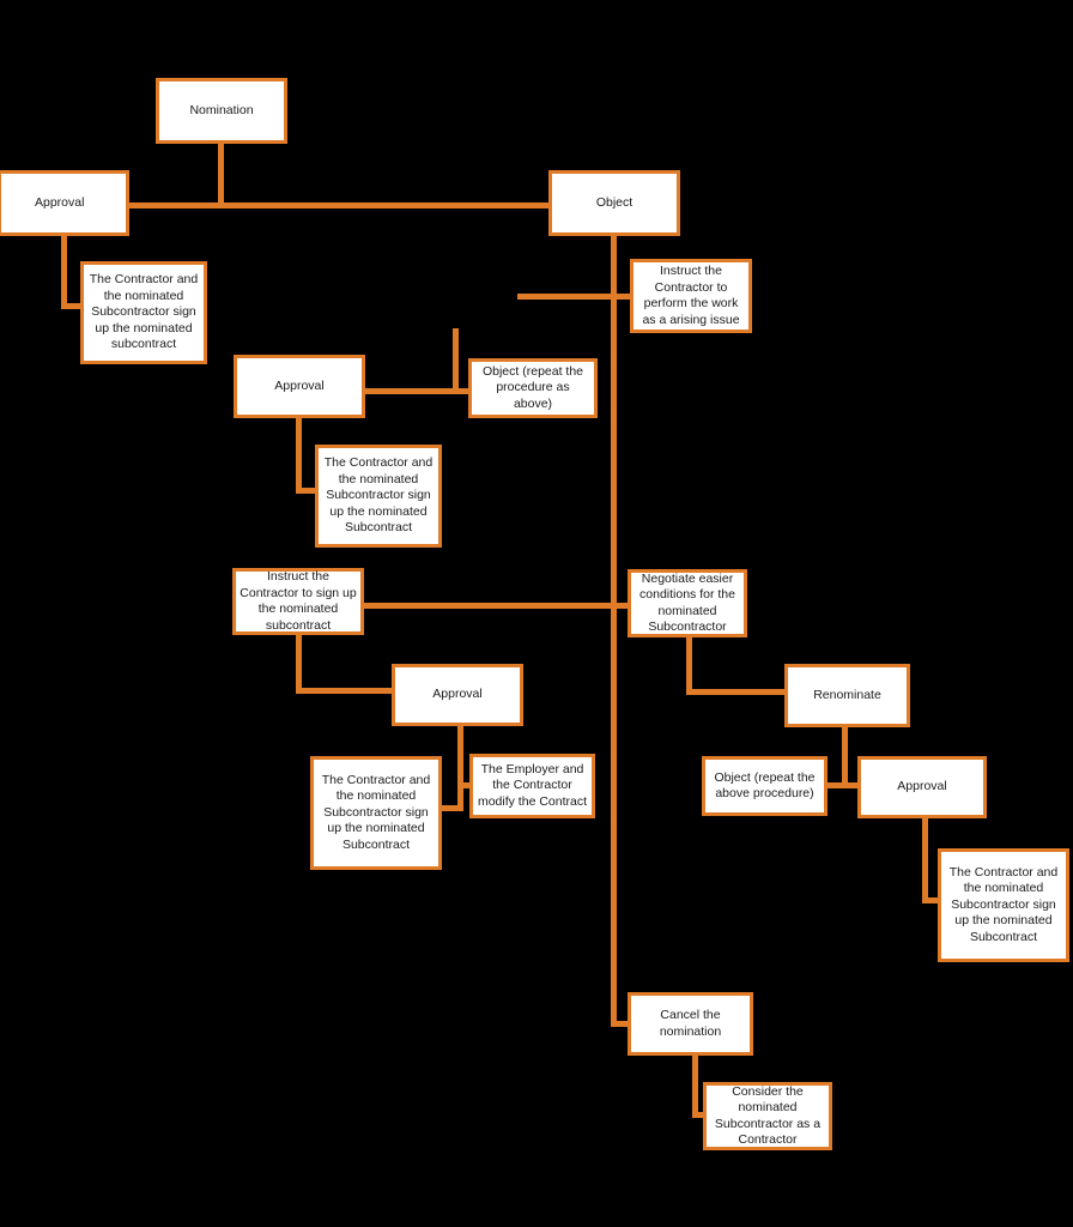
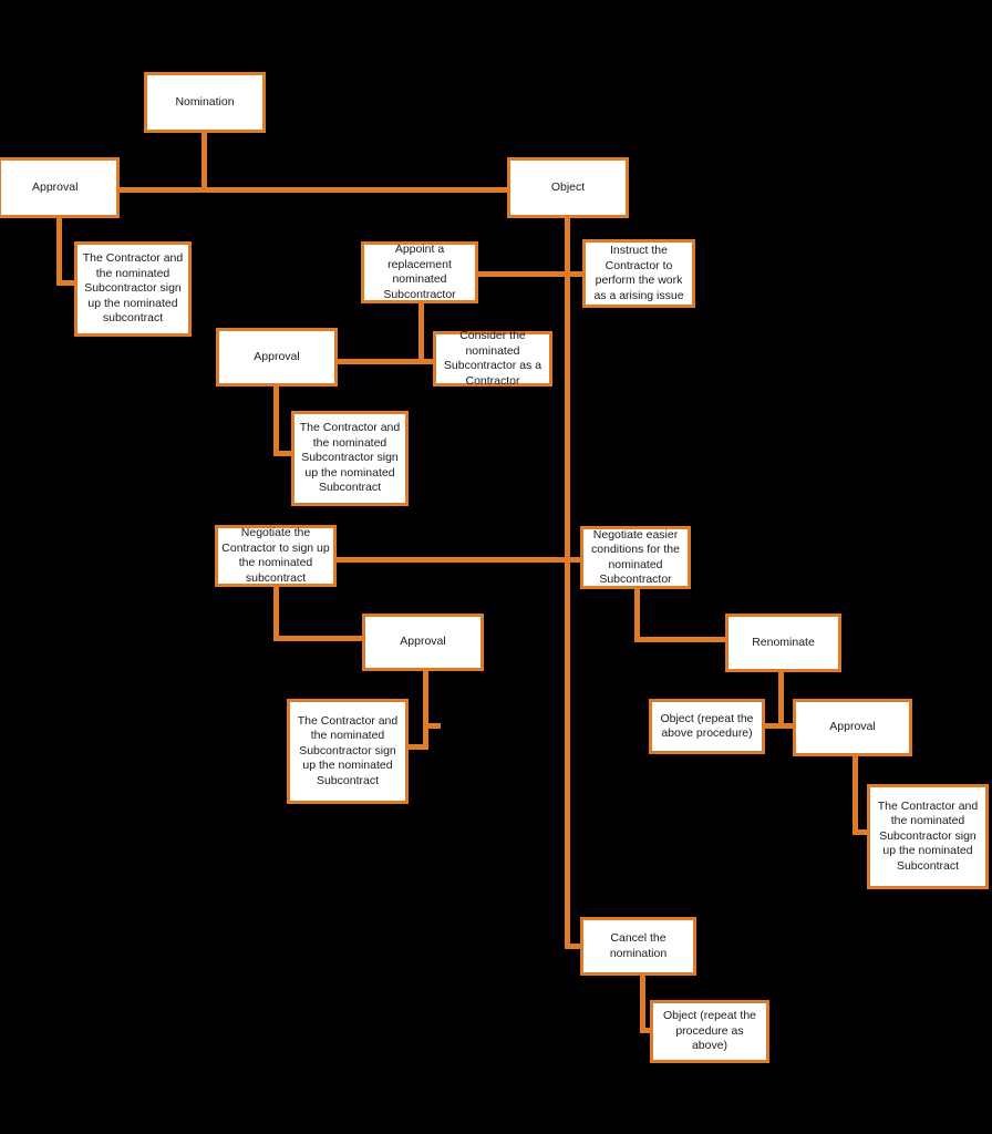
  Nomination
  Approval
  Object
  The Contractor and the nominated Subcontractor sign up the nominated subcontract
+ Appoint a replacement nominated Subcontractor
  Instruct the Contractor to perform the work as a arising issue
  Approval
- Object (repeat the procedure as above)
+ Consider the nominated Subcontractor as a Contractor
  The Contractor and the nominated Subcontractor sign up the nominated Subcontract
- Instruct the Contractor to sign up the nominated subcontract
+ Negotiate the Contractor to sign up the nominated subcontract
  Negotiate easier conditions for the nominated Subcontractor
  Approval
  Renominate
  The Contractor and the nominated Subcontractor sign up the nominated Subcontract
- The Employer and the Contractor modify the Contract
  Object (repeat the above procedure)
  Approval
  The Contractor and the nominated Subcontractor sign up the nominated Subcontract
  Cancel the nomination
- Consider the nominated Subcontractor as a Contractor
+ Object (repeat the procedure as above)
